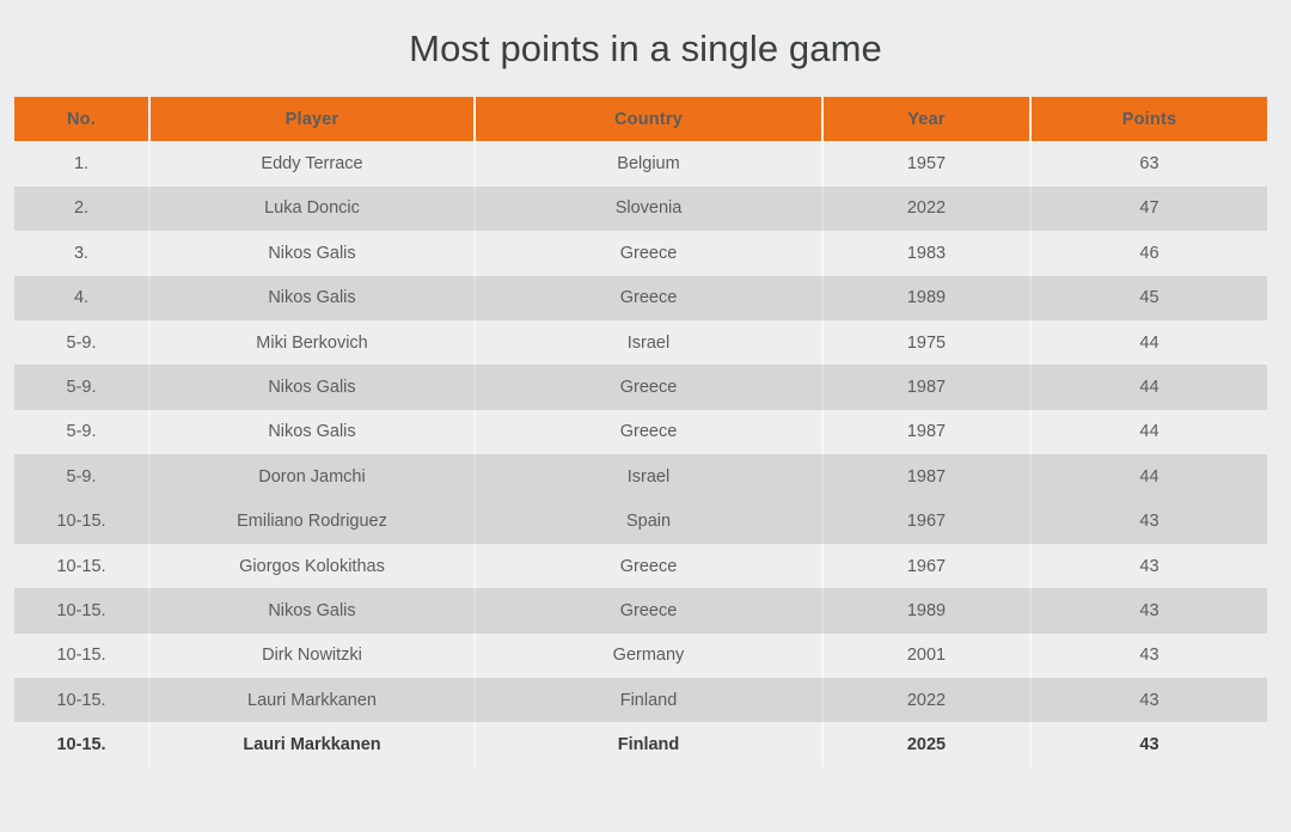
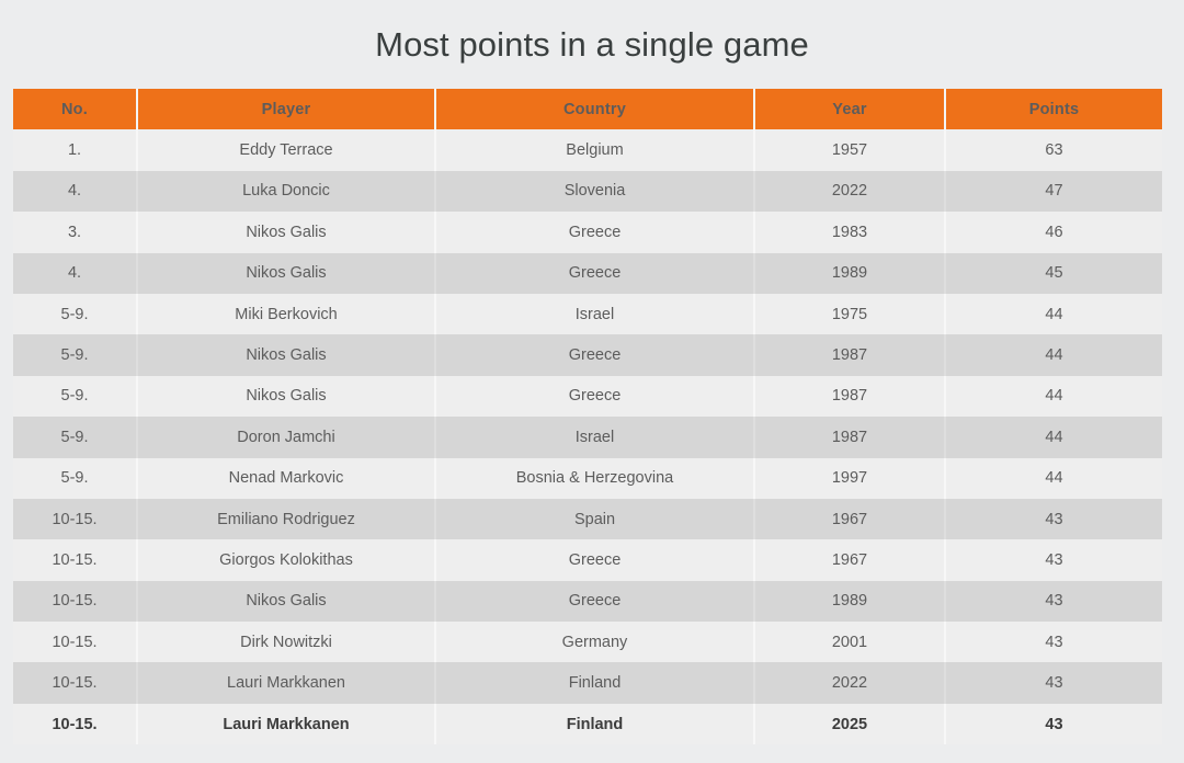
  Most points in a single game
  No.	Player	Country	Year	Points
  1.	Eddy Terrace	Belgium	1957	63
- 2.	Luka Doncic	Slovenia	2022	47
+ 4.	Luka Doncic	Slovenia	2022	47
  3.	Nikos Galis	Greece	1983	46
  4.	Nikos Galis	Greece	1989	45
  5-9.	Miki Berkovich	Israel	1975	44
  5-9.	Nikos Galis	Greece	1987	44
  5-9.	Nikos Galis	Greece	1987	44
  5-9.	Doron Jamchi	Israel	1987	44
+ 5-9.	Nenad Markovic	Bosnia & Herzegovina	1997	44
  10-15.	Emiliano Rodriguez	Spain	1967	43
  10-15.	Giorgos Kolokithas	Greece	1967	43
  10-15.	Nikos Galis	Greece	1989	43
  10-15.	Dirk Nowitzki	Germany	2001	43
  10-15.	Lauri Markkanen	Finland	2022	43
  10-15.	Lauri Markkanen	Finland	2025	43
